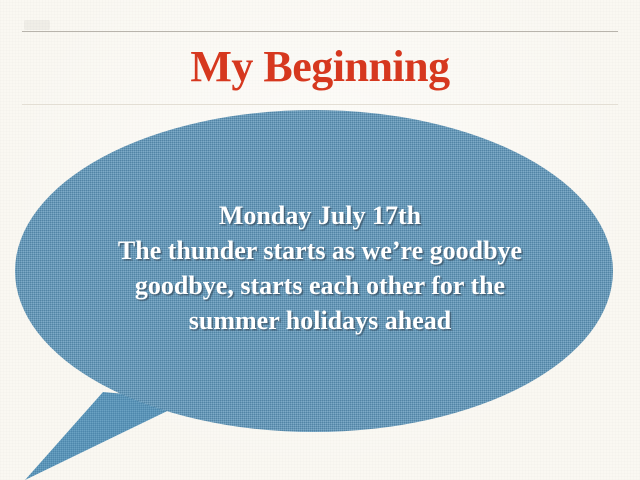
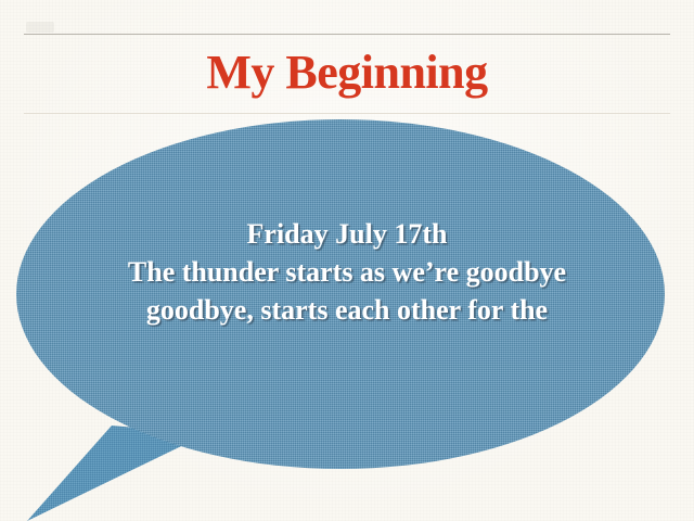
  My Beginning
- Monday July 17th
+ Friday July 17th
  The thunder starts as we’re goodbye
  goodbye, starts each other for the
- summer holidays ahead
